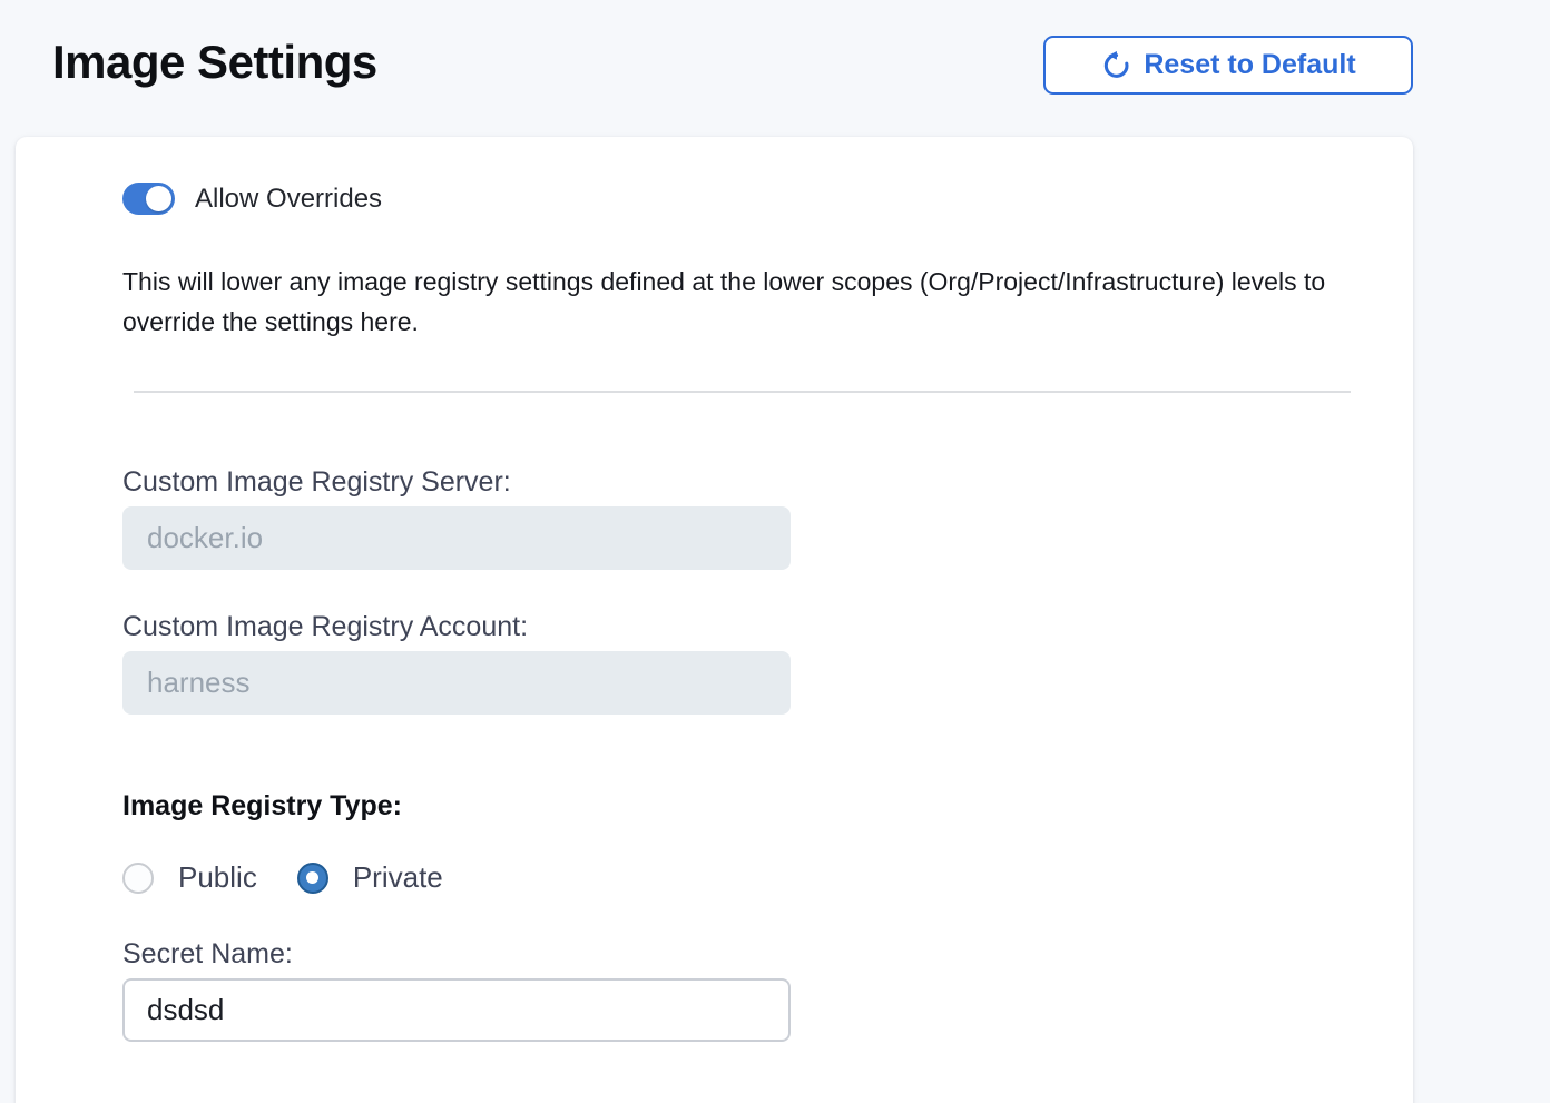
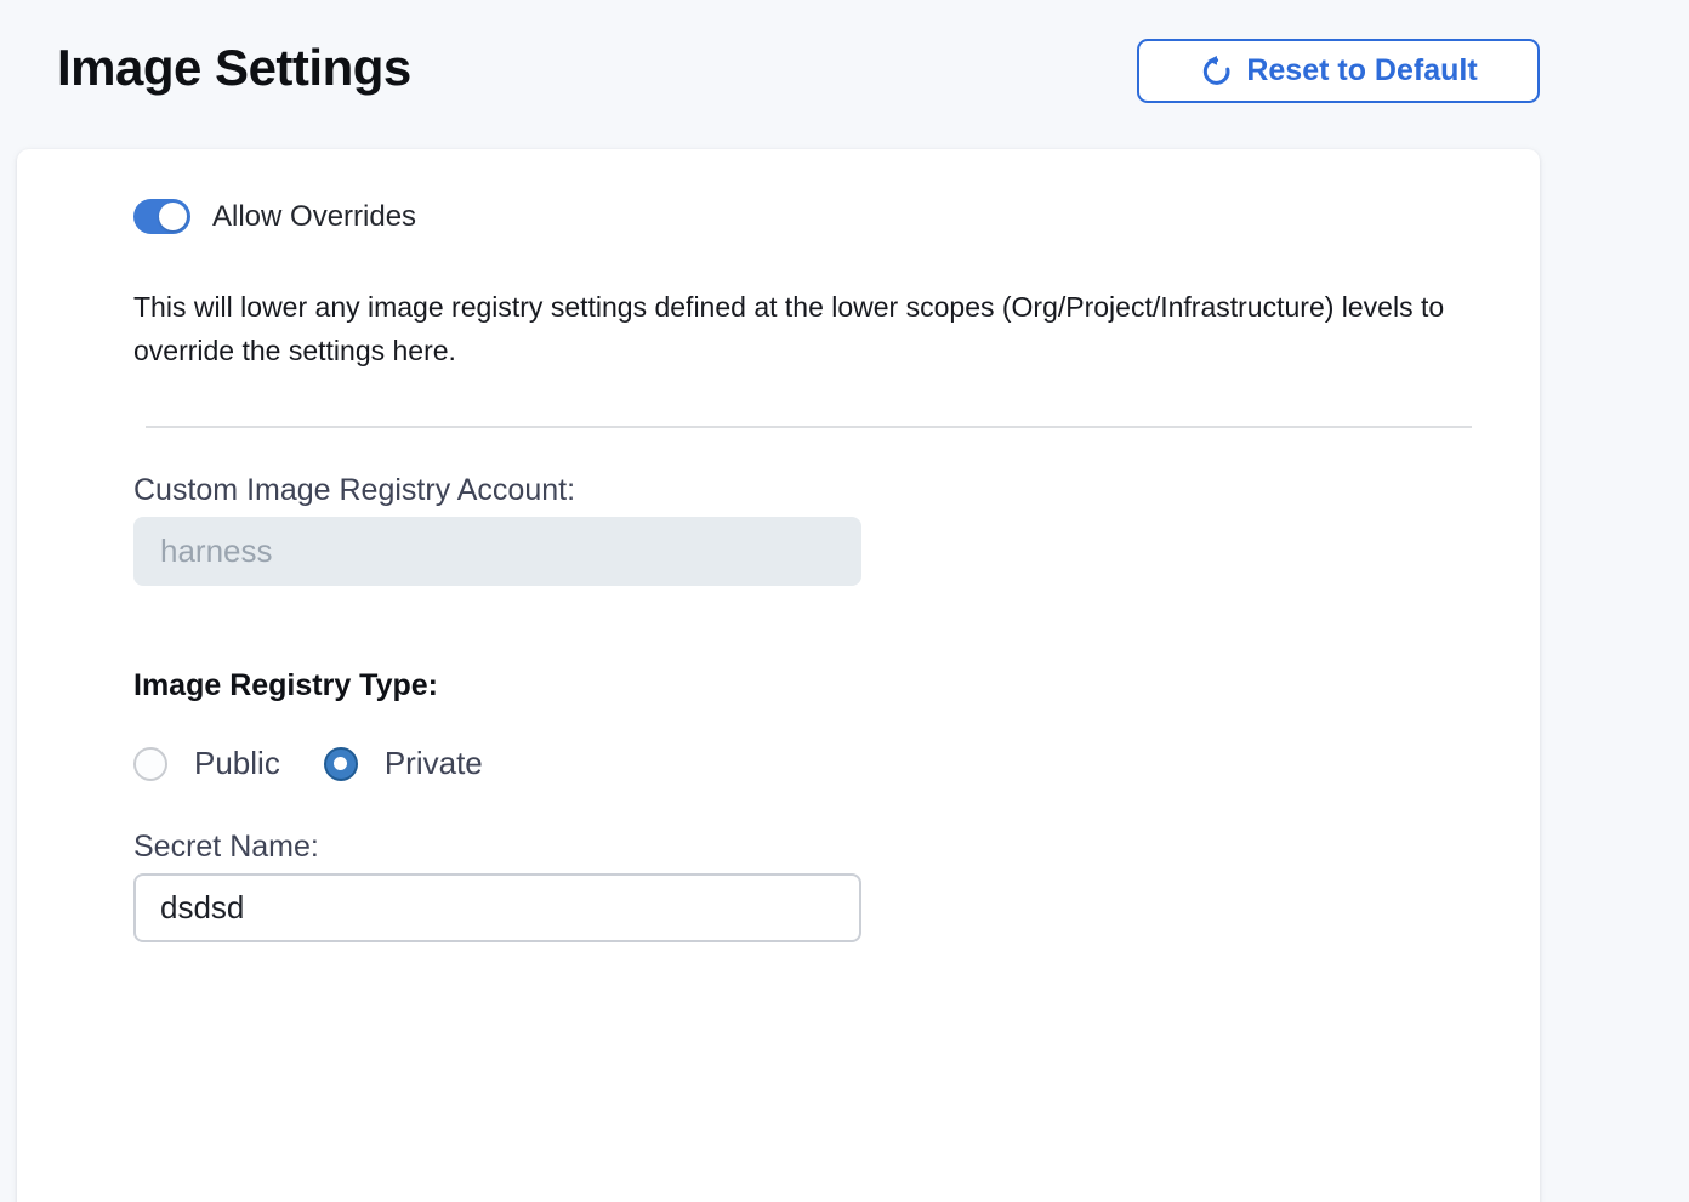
  Image Settings
  Reset to Default
  Allow Overrides
  This will lower any image registry settings defined at the lower scopes (Org/Project/Infrastructure) levels to override the settings here.
- Custom Image Registry Server:
- docker.io
  Custom Image Registry Account:
  harness
  Image Registry Type:
  Public
  Private
  Secret Name:
  dsdsd
